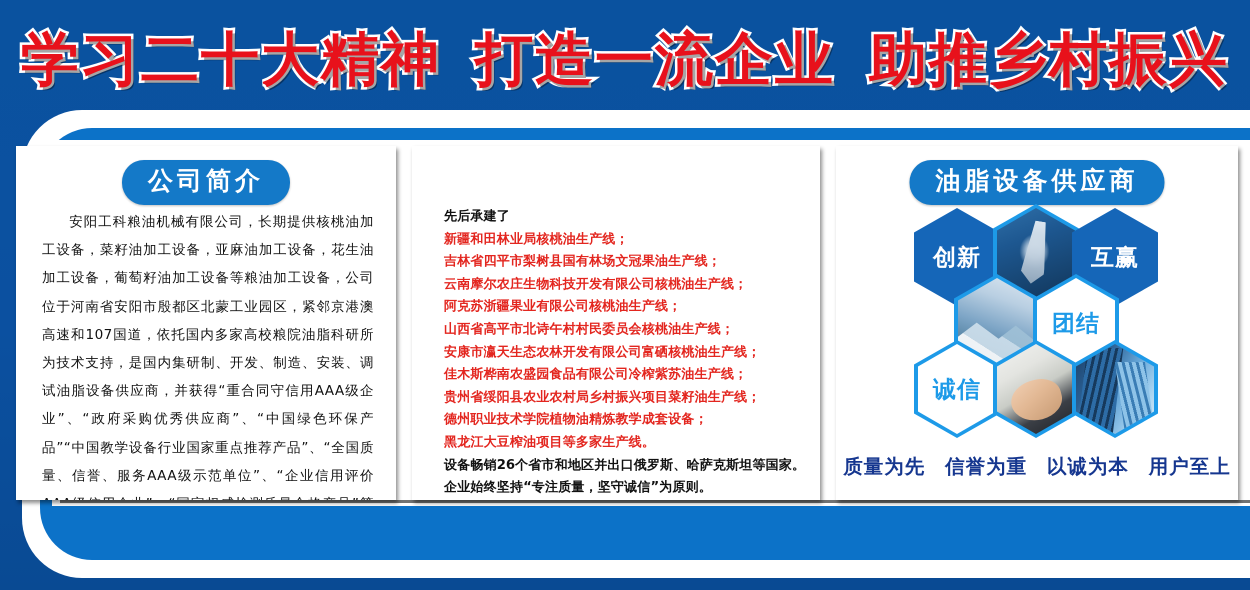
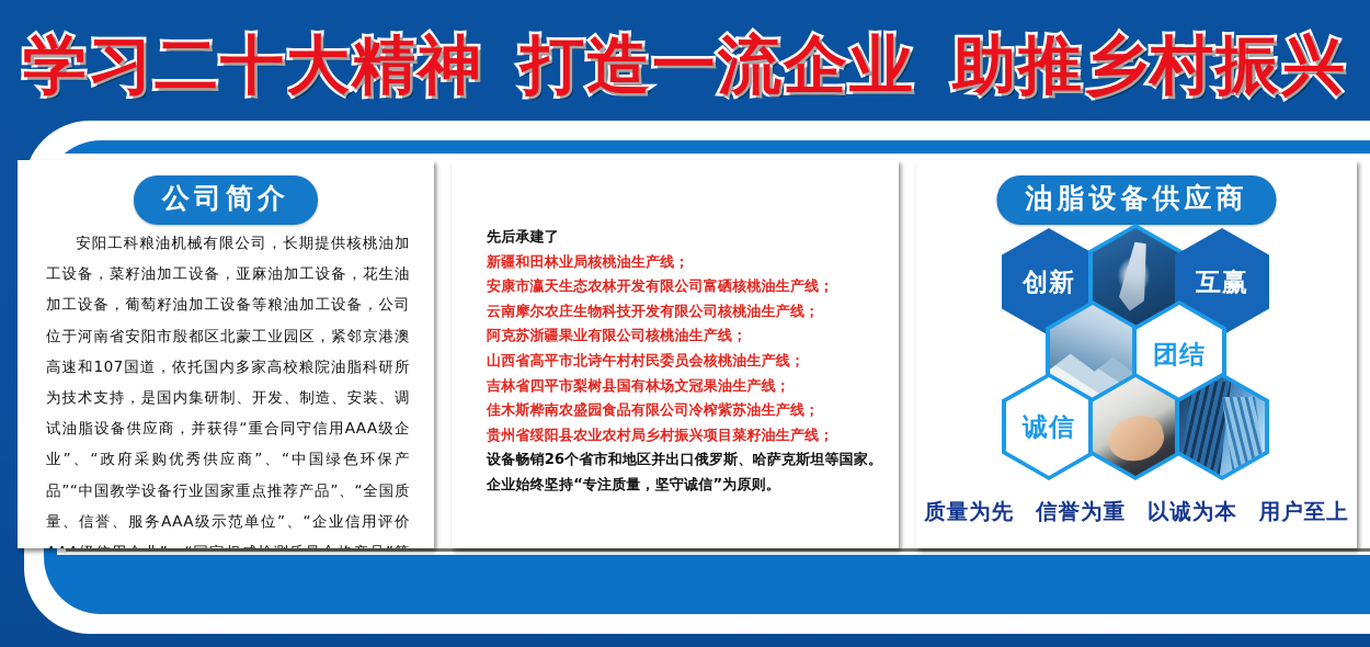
  学习二十大精神
  打造一流企业
  助推乡村振兴
  公司简介
  安阳工科粮油机械有限公司，长期提供核桃油加工设备，菜籽油加工设备，亚麻油加工设备，花生油加工设备，葡萄籽油加工设备等粮油加工设备，公司位于河南省安阳市殷都区北蒙工业园区，紧邻京港澳高速和107国道，依托国内多家高校粮院油脂科研所为技术支持，是国内集研制、开发、制造、安装、调试油脂设备供应商，并获得“重合同守信用AAA级企业”、“政府采购优秀供应商”、“中国绿色环保产品”“中国教学设备行业国家重点推荐产品”、“全国质量、信誉、服务AAA级示范单位”、“企业信用评价
  先后承建了
  新疆和田林业局核桃油生产线；
- 吉林省四平市梨树县国有林场文冠果油生产线；
+ 安康市瀛天生态农林开发有限公司富硒核桃油生产线；
  云南摩尔农庄生物科技开发有限公司核桃油生产线；
  阿克苏浙疆果业有限公司核桃油生产线；
  山西省高平市北诗午村村民委员会核桃油生产线；
- 安康市瀛天生态农林开发有限公司富硒核桃油生产线；
+ 吉林省四平市梨树县国有林场文冠果油生产线；
  佳木斯桦南农盛园食品有限公司冷榨紫苏油生产线；
  贵州省绥阳县农业农村局乡村振兴项目菜籽油生产线；
- 德州职业技术学院植物油精炼教学成套设备；
- 黑龙江大豆榨油项目等多家生产线。
  设备畅销26个省市和地区并出口俄罗斯、哈萨克斯坦等国家。
  企业始终坚持“专注质量，坚守诚信”为原则。
  油脂设备供应商
  创新
  互赢
  团结
  诚信
  质量为先 信誉为重 以诚为本 用户至上
